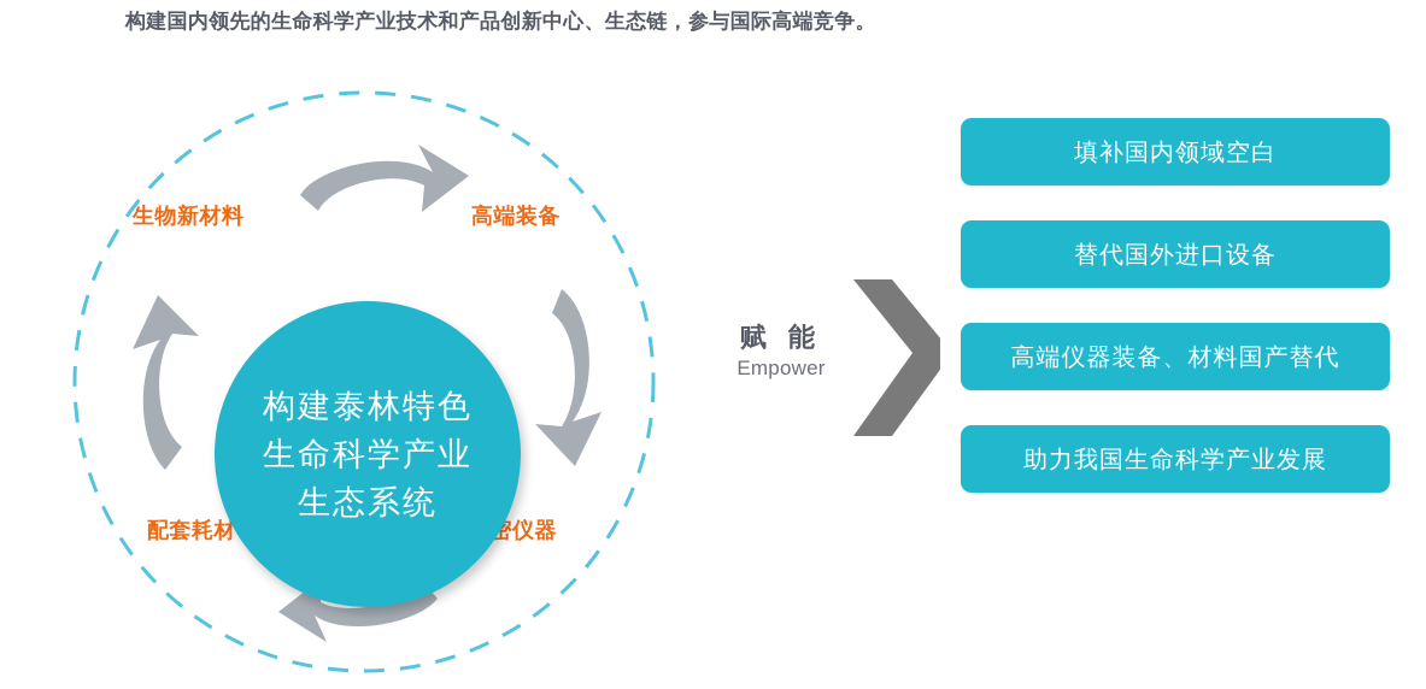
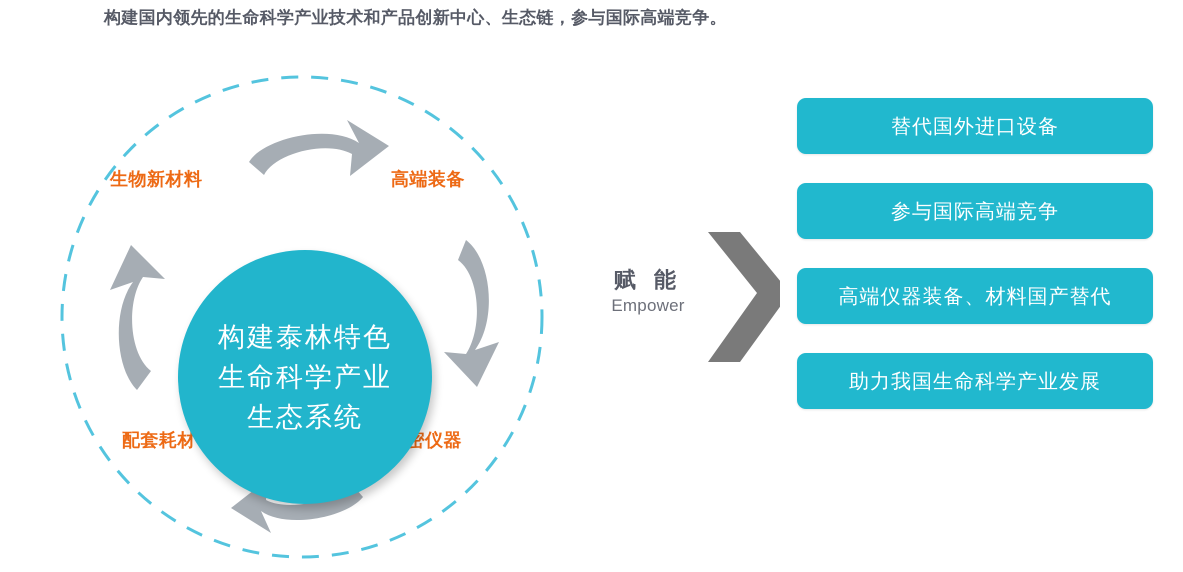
  构建国内领先的生命科学产业技术和产品创新中心、生态链，参与国际高端竞争。
  生物新材料
  高端装备
  配套耗材
  密仪器
  构建泰林特色
  生命科学产业
  生态系统
  赋 能
  Empower
- 填补国内领域空白
  替代国外进口设备
+ 参与国际高端竞争
  高端仪器装备、材料国产替代
  助力我国生命科学产业发展
